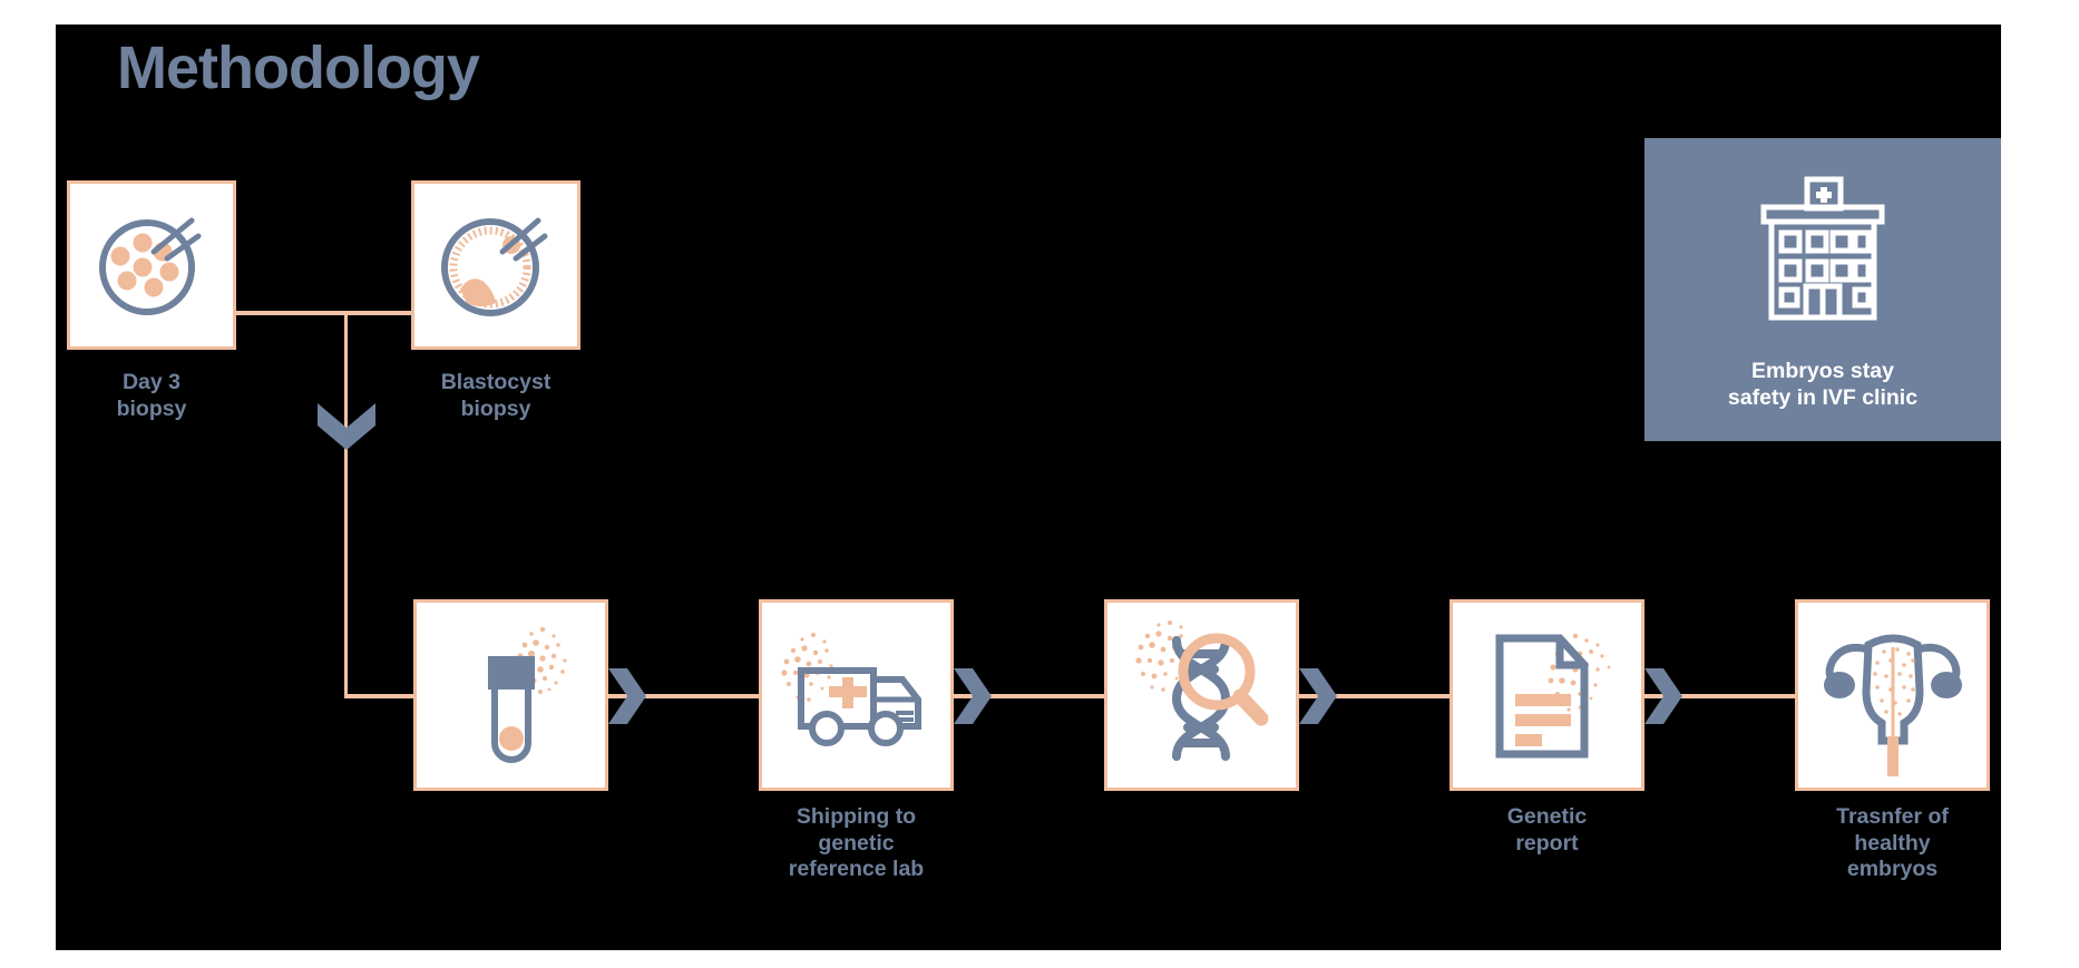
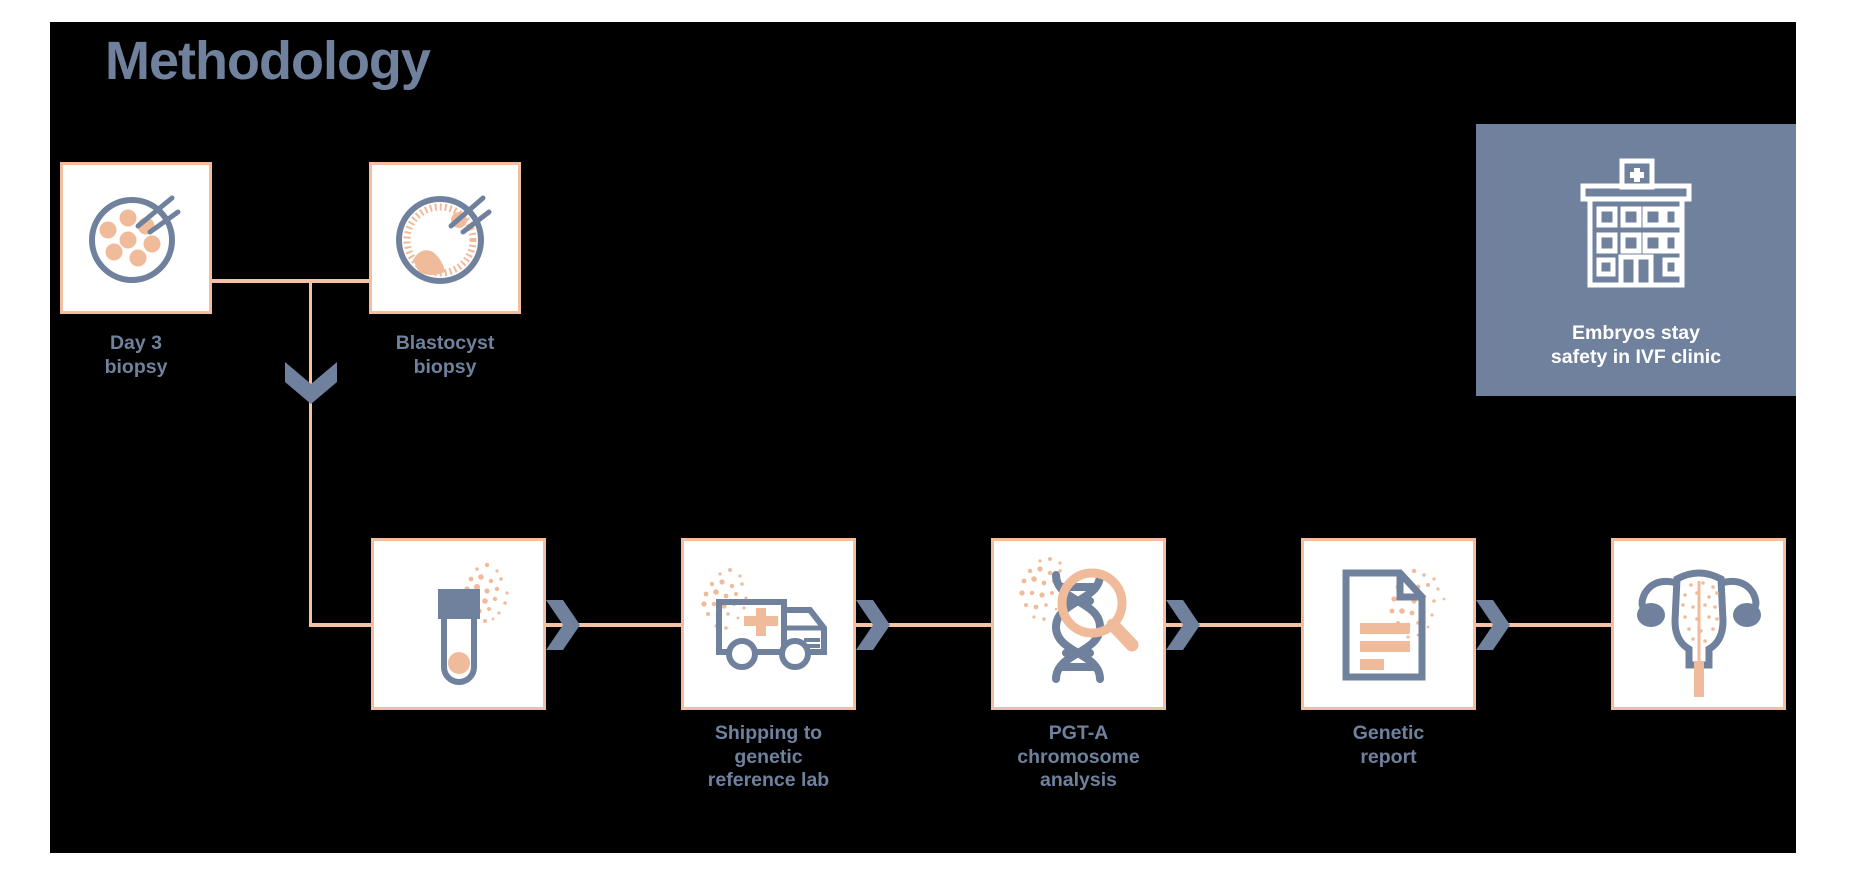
  Methodology
  Day 3
  biopsy
  Blastocyst
  biopsy
  Shipping to
  genetic
  reference lab
+ PGT-A
+ chromosome
+ analysis
  Genetic
  report
- Trasnfer of
- healthy
- embryos
  Embryos stay
  safety in IVF clinic
